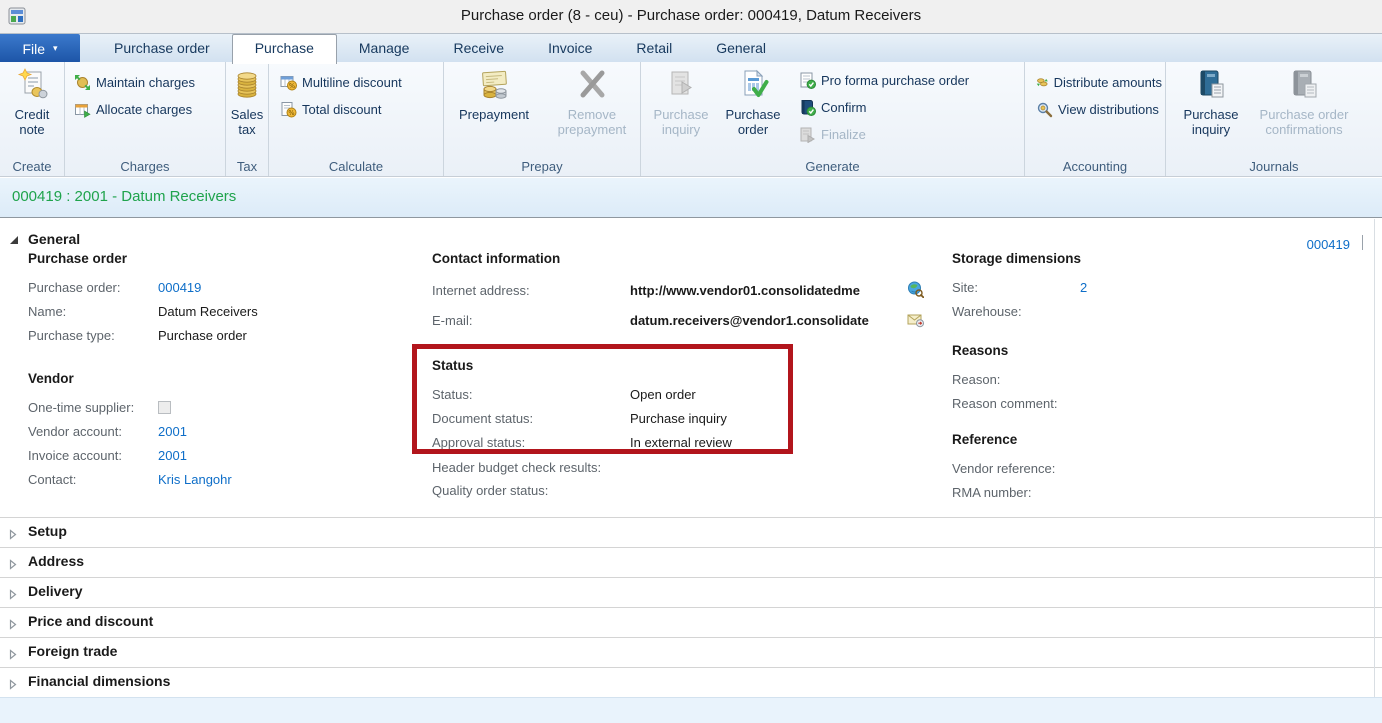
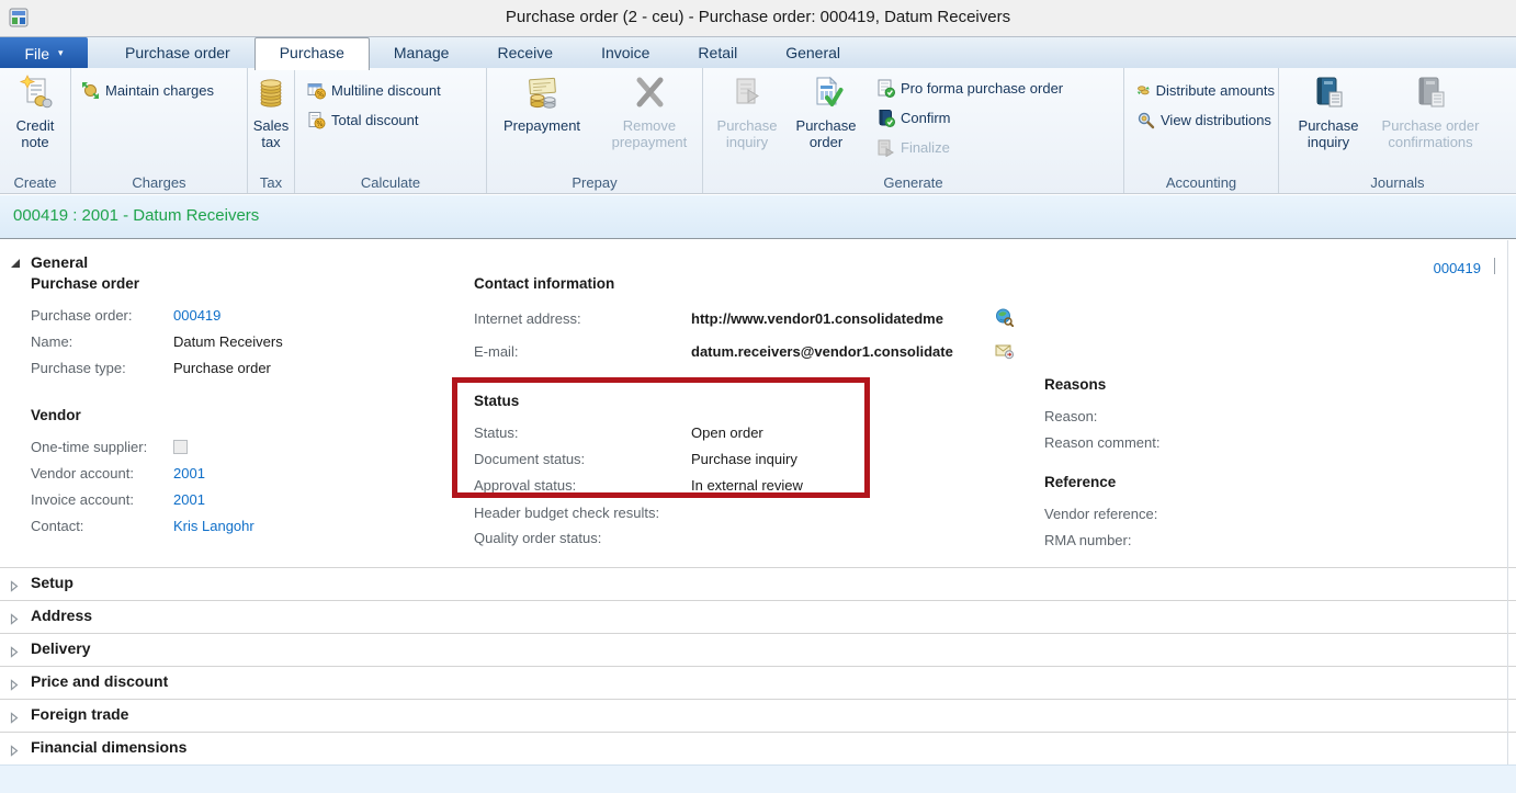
- Purchase order (8 - ceu) - Purchase order: 000419, Datum Receivers
+ Purchase order (2 - ceu) - Purchase order: 000419, Datum Receivers
  File
  ▾
  Purchase order
  Purchase
  Manage
  Receive
  Invoice
  Retail
  General
  Credit note
  Create
  Maintain charges
- Allocate charges
  Charges
  Sales tax
  Tax
  %
  Multiline discount
  %
  Total discount
  Calculate
  Prepayment
  Remove prepayment
  Prepay
  Purchase inquiry
  Purchase order
  Pro forma purchase order
  Confirm
  Finalize
  Generate
  Distribute amounts
  View distributions
  Accounting
  Purchase inquiry
  Purchase order confirmations
  Journals
  000419 : 2001 - Datum Receivers
  General
  000419
  Purchase order
  Purchase order:
  000419
  Name:
  Datum Receivers
  Purchase type:
  Purchase order
  Vendor
  One-time supplier:
  Vendor account:
  2001
  Invoice account:
  2001
  Contact:
  Kris Langohr
  Contact information
  Internet address:
  http://www.vendor01.consolidatedme
  E-mail:
  datum.receivers@vendor1.consolidate
  Status
  Status:
  Open order
  Document status:
  Purchase inquiry
  Approval status:
  In external review
  Header budget check results:
  Quality order status:
- Storage dimensions
- Site:
- 2
- Warehouse:
  Reasons
  Reason:
  Reason comment:
  Reference
  Vendor reference:
  RMA number:
  Setup
  Address
  Delivery
  Price and discount
  Foreign trade
  Financial dimensions
